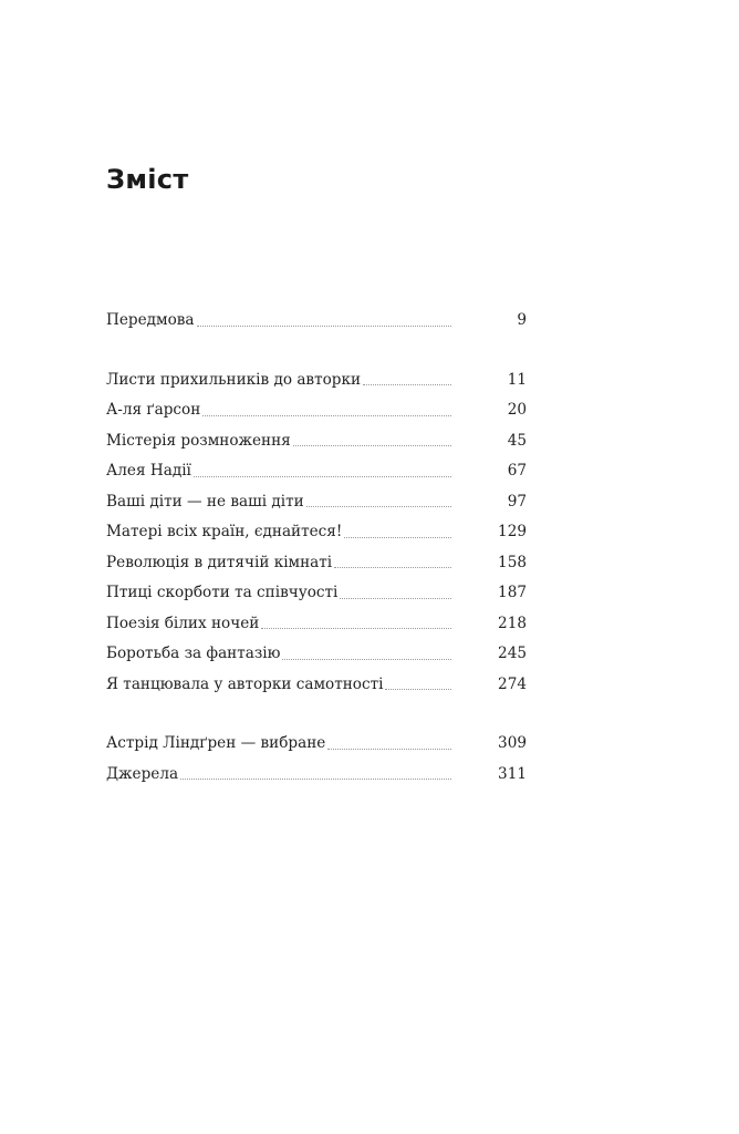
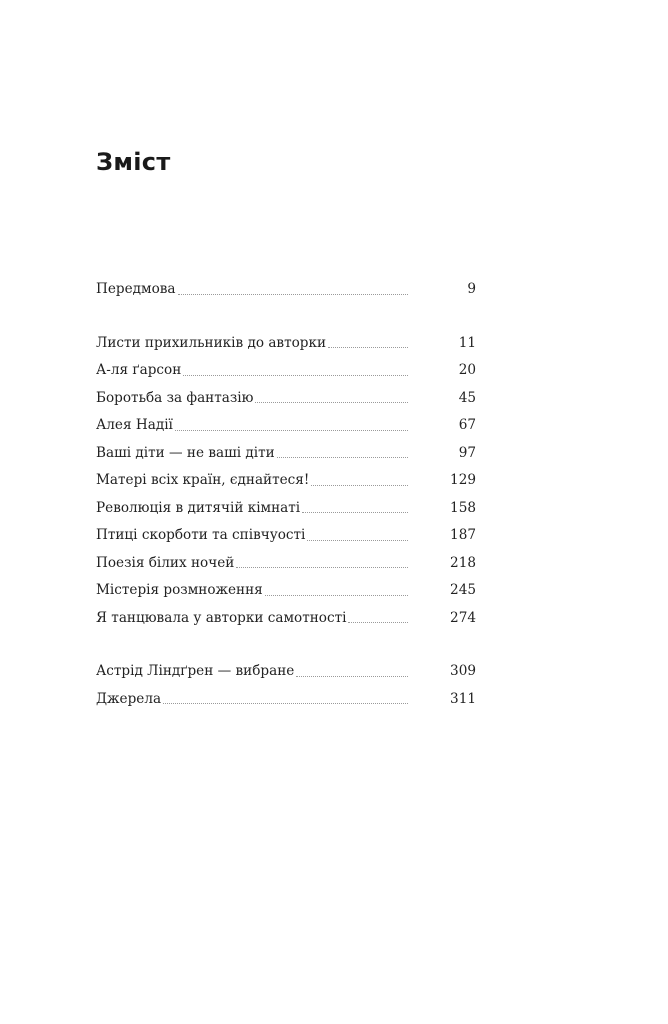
  Зміст
  Передмова
  9
  Листи прихильників до авторки
  11
  А-ля ґарсон
  20
- Містерія розмноження
+ Боротьба за фантазію
  45
  Алея Надії
  67
  Ваші діти — не ваші діти
  97
  Матері всіх країн, єднайтеся!
  129
  Революція в дитячій кімнаті
  158
  Птиці скорботи та співчуості
  187
  Поезія білих ночей
  218
- Боротьба за фантазію
+ Містерія розмноження
  245
  Я танцювала у авторки самотності
  274
  Астрід Ліндґрен — вибране
  309
  Джерела
  311
